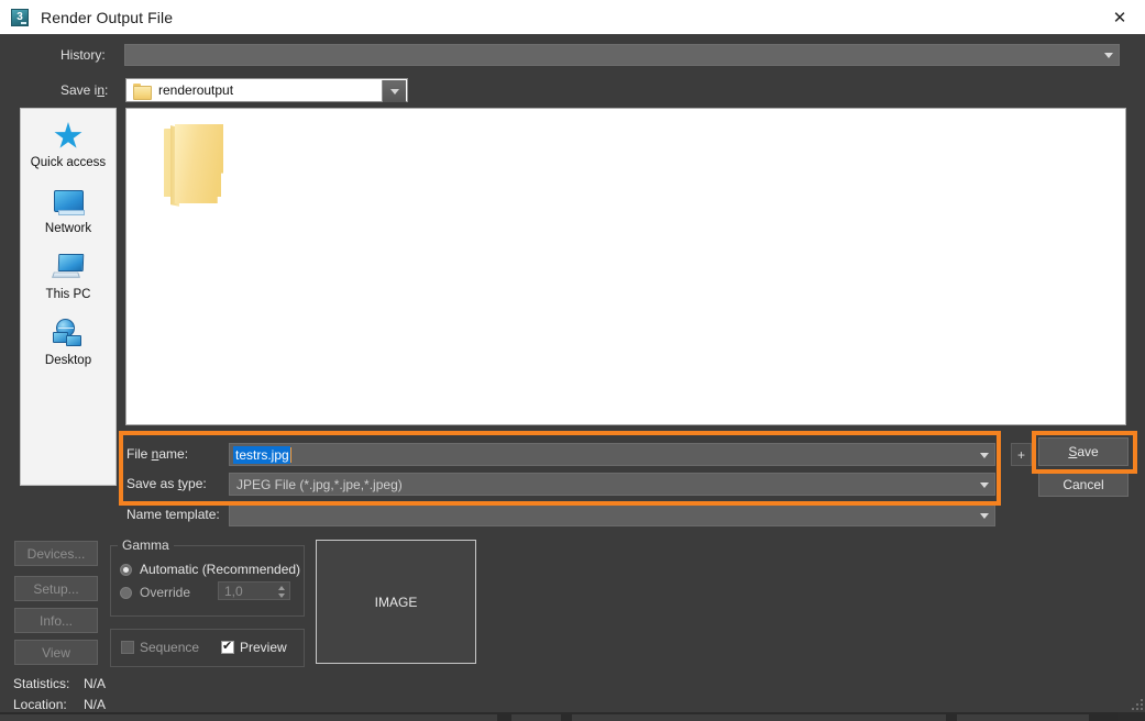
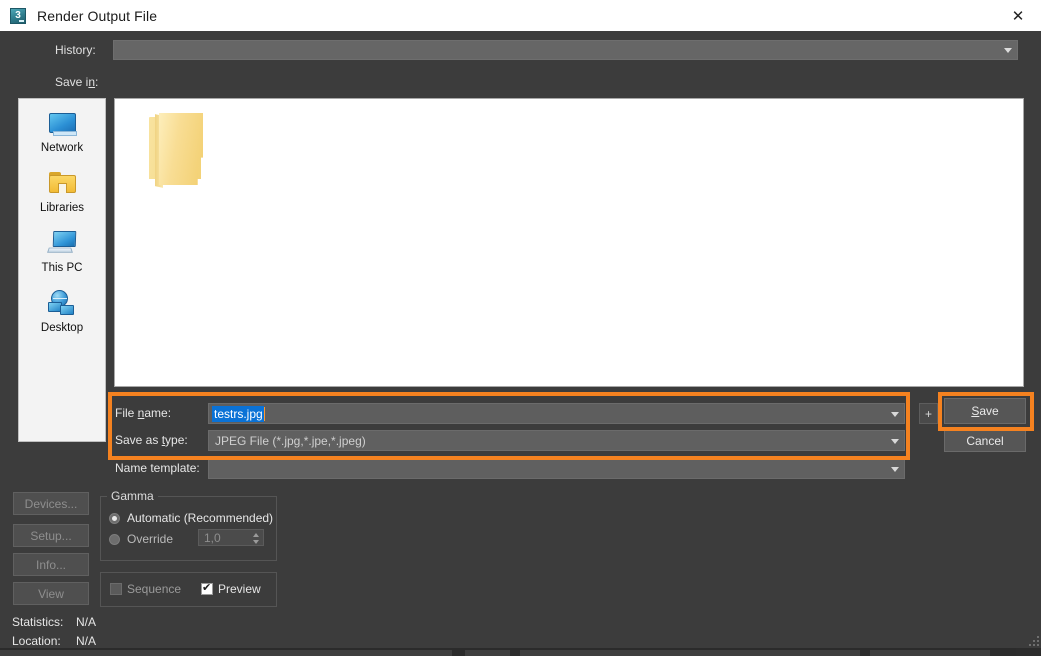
  3
  Render Output File
  ✕
  History:
  Save in:
- renderoutput
- Quick access
  Network
+ Libraries
  This PC
  Desktop
  File name:
  testrs.jpg
  Save as type:
  JPEG File (*.jpg,*.jpe,*.jpeg)
  Name template:
  +
  Save
  Cancel
  Devices...
  Setup...
  Info...
  View
  Gamma
  Automatic (Recommended)
  Override
  1,0
  Sequence
  Preview
- IMAGE
  Statistics:
  N/A
  Location:
  N/A
